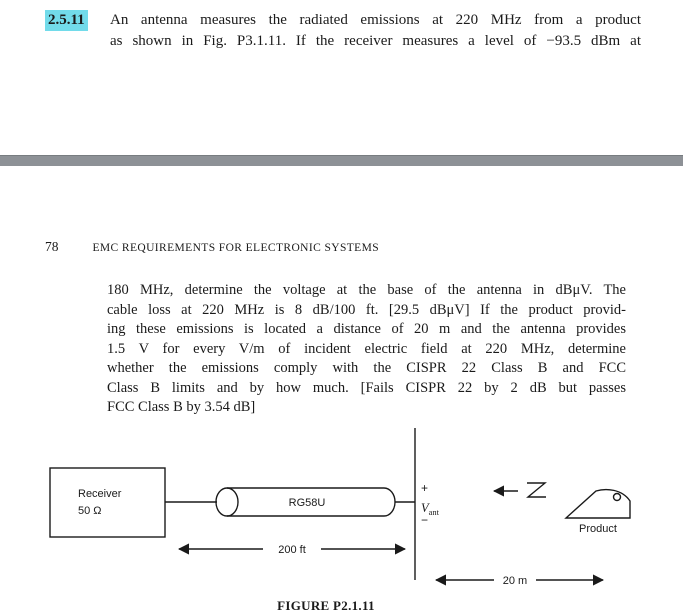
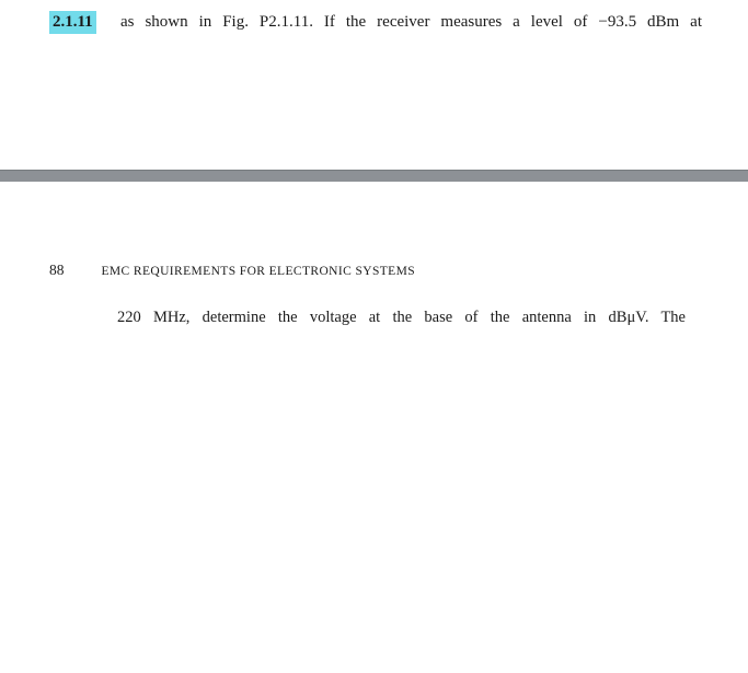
- 2.5.11
+ 2.1.11
- An antenna measures the radiated emissions at 220 MHz from a product
- as shown in Fig. P3.1.11. If the receiver measures a level of −93.5 dBm at
+ as shown in Fig. P2.1.11. If the receiver measures a level of −93.5 dBm at
- 78 EMC REQUIREMENTS FOR ELECTRONIC SYSTEMS
+ 88 EMC REQUIREMENTS FOR ELECTRONIC SYSTEMS
- 180 MHz, determine the voltage at the base of the antenna in dBμV. The
+ 220 MHz, determine the voltage at the base of the antenna in dBμV. The
- cable loss at 220 MHz is 8 dB/100 ft. [29.5 dBμV] If the product provid-
- ing these emissions is located a distance of 20 m and the antenna provides
- 1.5 V for every V/m of incident electric field at 220 MHz, determine
- whether the emissions comply with the CISPR 22 Class B and FCC
- Class B limits and by how much. [Fails CISPR 22 by 2 dB but passes
- FCC Class B by 3.54 dB]
- Receiver
- 50 Ω
- RG58U
- +
- Vant
- −
- 200 ft
- Product
- 20 m
- FIGURE P2.1.11
